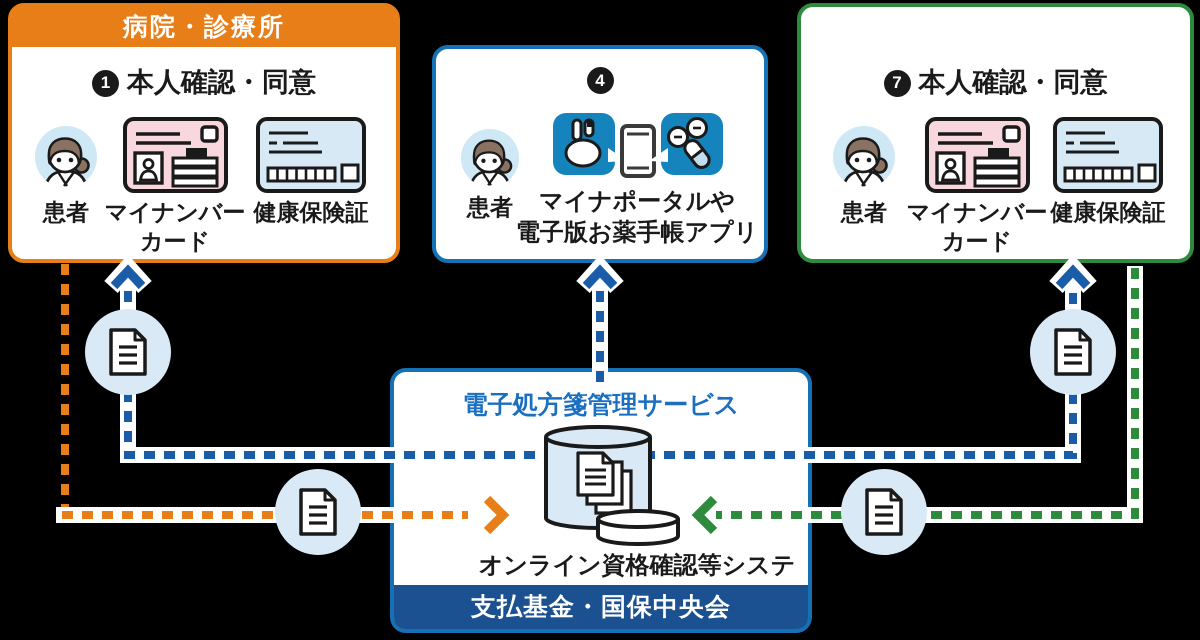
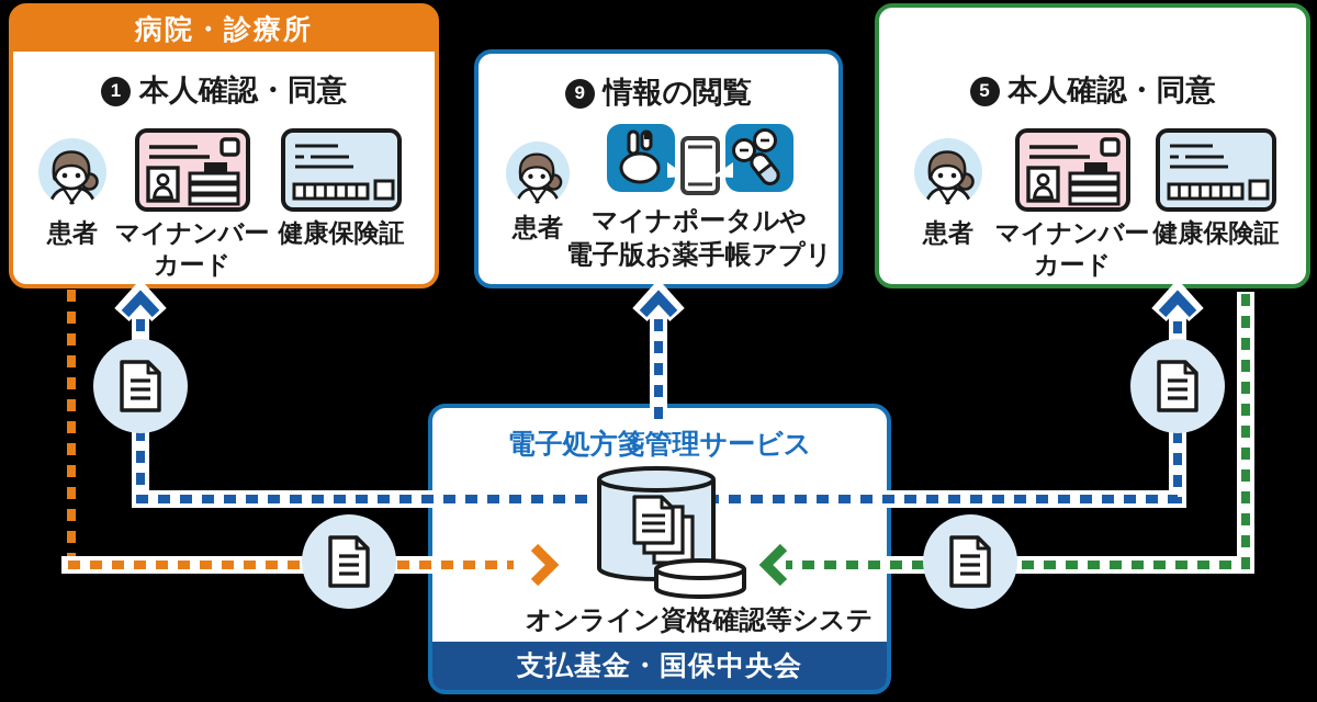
  病院・診療所
  1
  本人確認・同意
  患者
  マイナンバーカード
  健康保険証
- 4
+ 9
+ 情報の閲覧
  患者
  マイナポータルや
  電子版お薬手帳アプリ
- 7
+ 5
  本人確認・同意
  患者
  マイナンバーカード
  健康保険証
  電子処方箋管理サービス
  オンライン資格確認等システ
  支払基金・国保中央会
